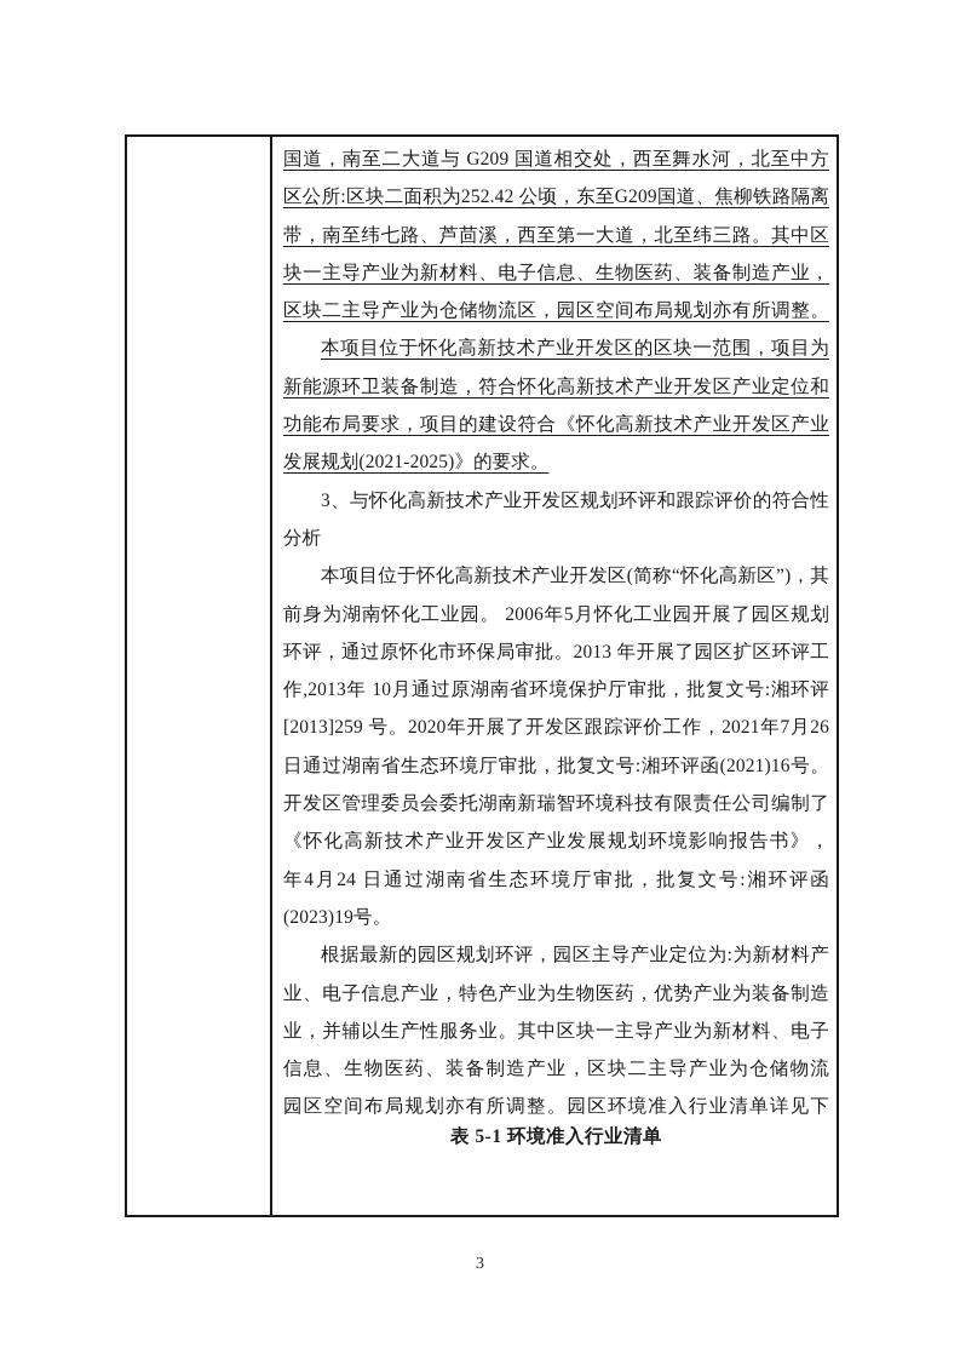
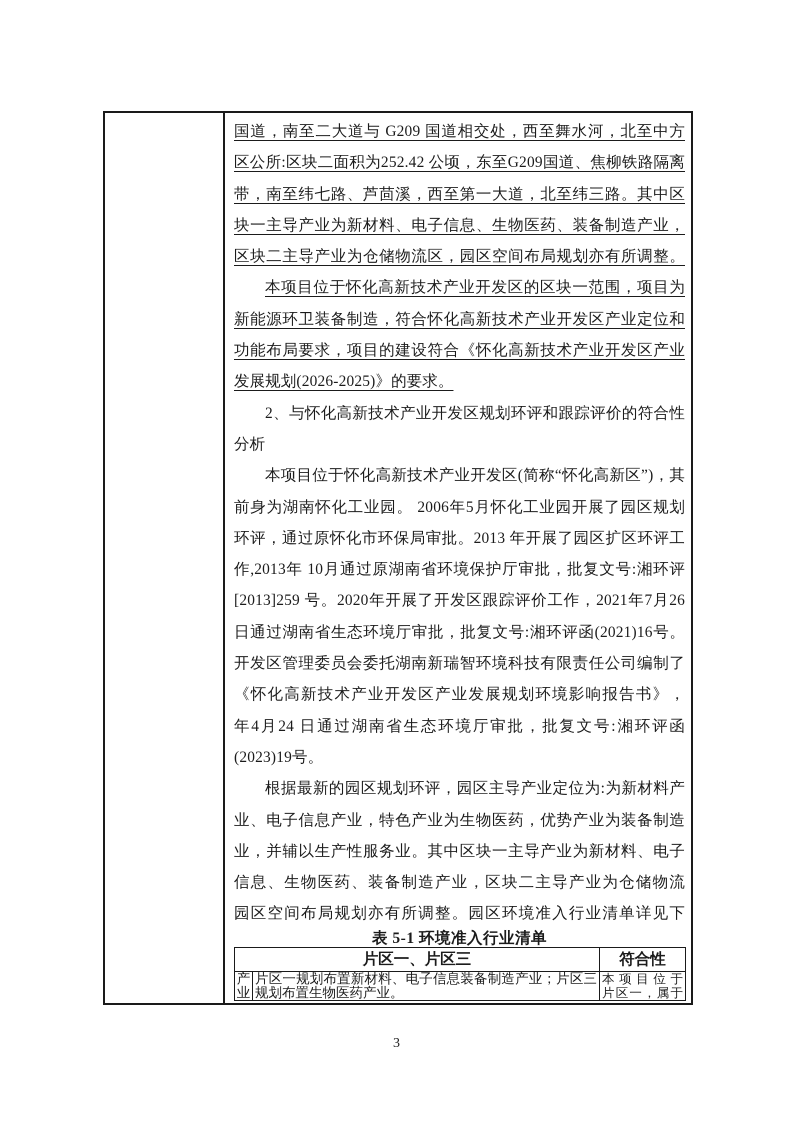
  国道，南至二大道与 G209 国道相交处，西至舞水河，北至中方
  区公所:区块二面积为252.42 公顷，东至G209国道、焦柳铁路隔离
  带，南至纬七路、芦茴溪，西至第一大道，北至纬三路。其中区
  块一主导产业为新材料、电子信息、生物医药、装备制造产业，
  区块二主导产业为仓储物流区，园区空间布局规划亦有所调整。
  本项目位于怀化高新技术产业开发区的区块一范围，项目为
  新能源环卫装备制造，符合怀化高新技术产业开发区产业定位和
  功能布局要求，项目的建设符合《怀化高新技术产业开发区产业
- 发展规划(2021-2025)》的要求。
+ 发展规划(2026-2025)》的要求。
- 3、与怀化高新技术产业开发区规划环评和跟踪评价的符合性
+ 2、与怀化高新技术产业开发区规划环评和跟踪评价的符合性
  分析
  本项目位于怀化高新技术产业开发区(简称“怀化高新区”)，其
  前身为湖南怀化工业园。 2006年5月怀化工业园开展了园区规划
  环评，通过原怀化市环保局审批。2013 年开展了园区扩区环评工
  作,2013年 10月通过原湖南省环境保护厅审批，批复文号:湘环评
  [2013]259 号。2020年开展了开发区跟踪评价工作，2021年7月26
  日通过湖南省生态环境厅审批，批复文号:湘环评函(2021)16号。
  开发区管理委员会委托湖南新瑞智环境科技有限责任公司编制了
  《怀化高新技术产业开发区产业发展规划环境影响报告书》，
  年4月24 日通过湖南省生态环境厅审批，批复文号:湘环评函
  (2023)19号。
  根据最新的园区规划环评，园区主导产业定位为:为新材料产
  业、电子信息产业，特色产业为生物医药，优势产业为装备制造
  业，并辅以生产性服务业。其中区块一主导产业为新材料、电子
  信息、生物医药、装备制造产业，区块二主导产业为仓储物流
  园区空间布局规划亦有所调整。园区环境准入行业清单详见下
  表 5-1 环境准入行业清单
+ 片区一、片区三	符合性
+ 产业	片区一规划布置新材料、电子信息装备制造产业；片区三规划布置生物医药产业。	本项目位于片区一，属于
  3
